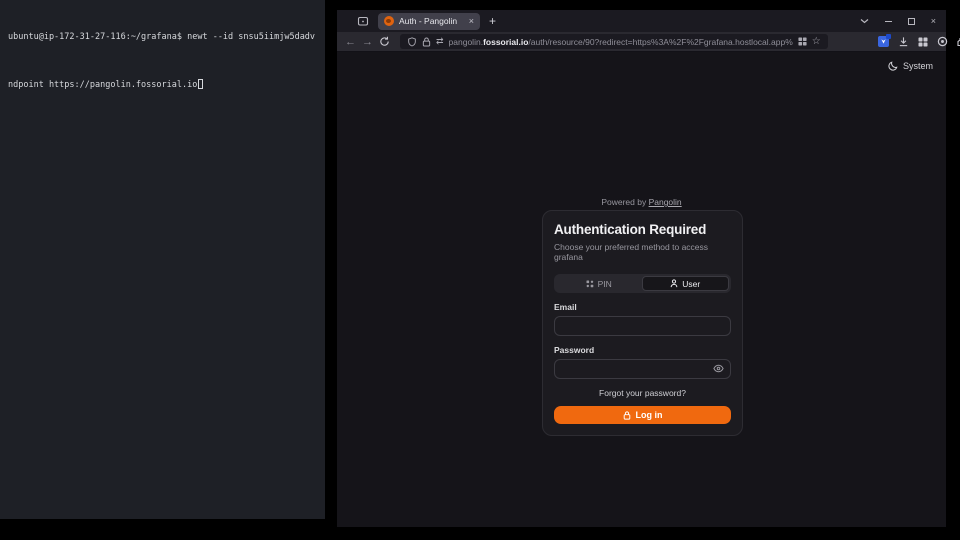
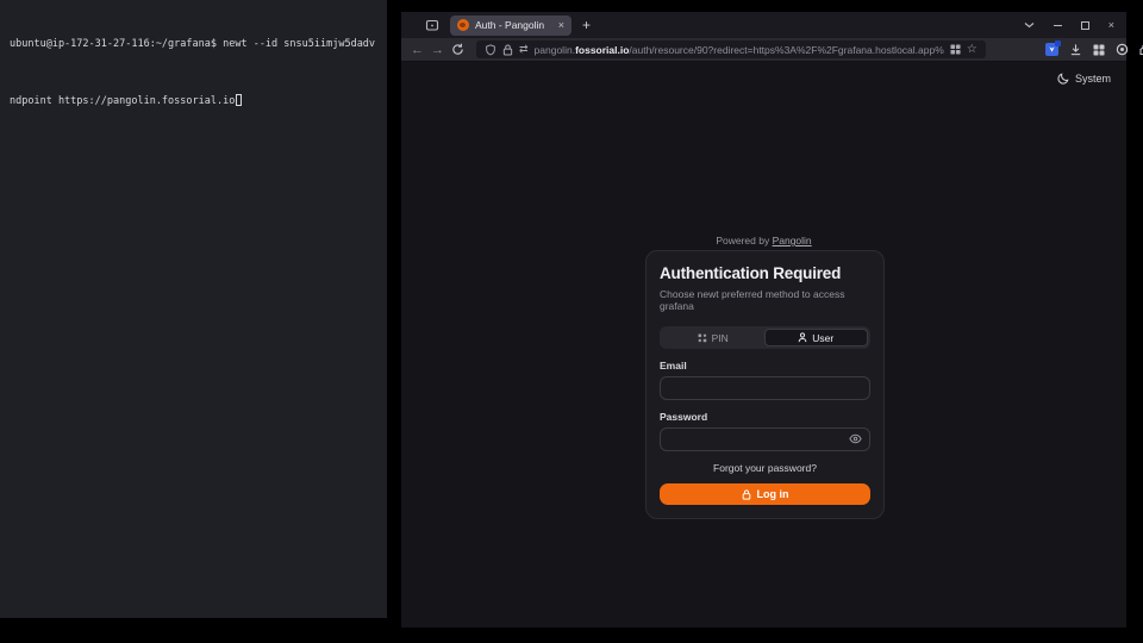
  ubuntu@ip-172-31-27-116:~/grafana$ newt --id snsu5iimjw5dadv
  ndpoint https://pangolin.fossorial.io
  Auth - Pangolin
  ×
  +
  ×
  ←
  →
  ⇄
  pangolin.fossorial.io/auth/resource/90?redirect=https%3A%2F%2Fgrafana.hostlocal.app%
  ☆
  System
  Powered by Pangolin
  Authentication Required
- Choose your preferred method to access grafana
+ Choose newt preferred method to access grafana
  PIN
  User
  Email
  Password
  Forgot your password?
  Log in
